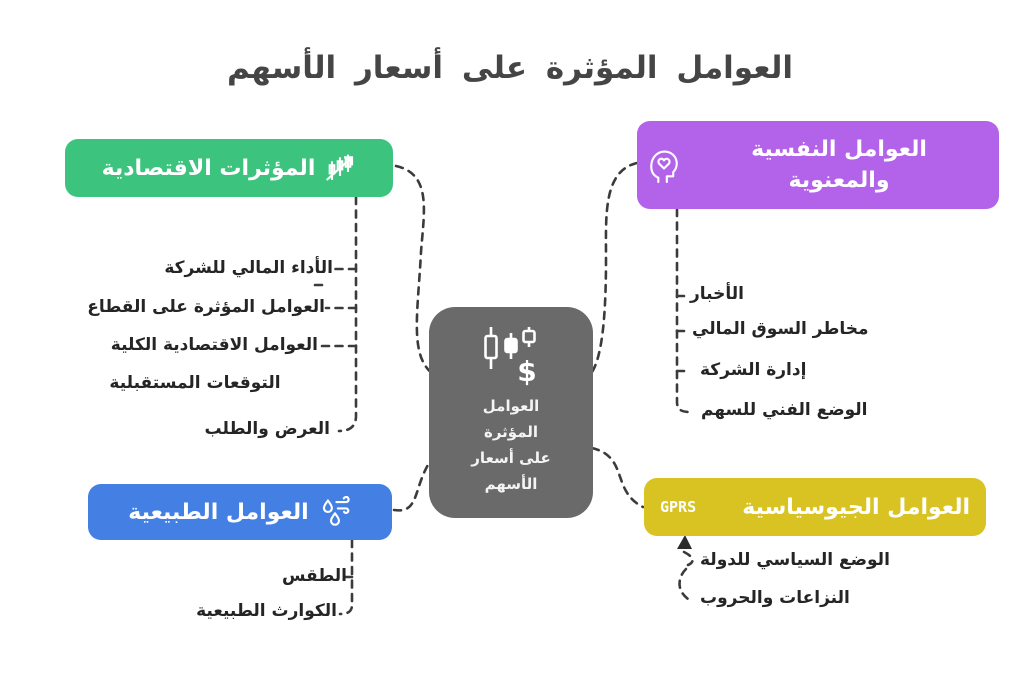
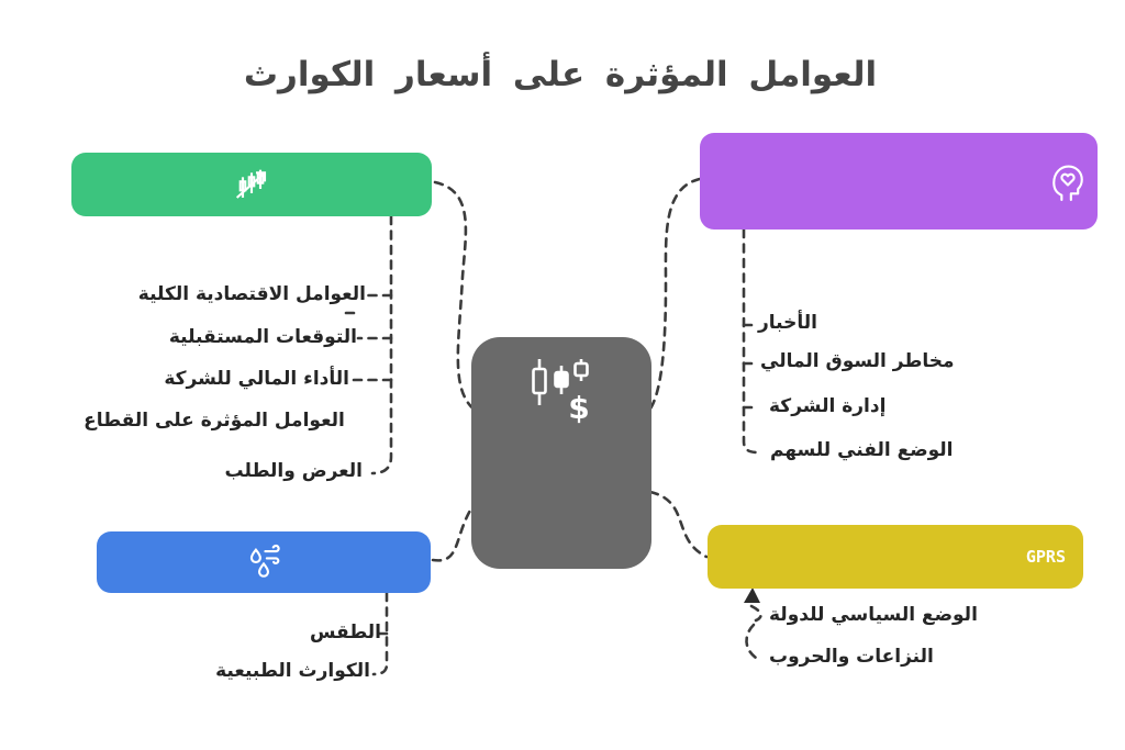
- العوامل المؤثرة على أسعار الأسهم
+ العوامل المؤثرة على أسعار الكوارث
  $
- العوامل
- المؤثرة
- على أسعار
- الأسهم
- المؤثرات الاقتصادية
- العوامل النفسية
- والمعنوية
- العوامل الطبيعية
- العوامل الجيوسياسية
  GPRS
- الأداء المالي للشركة
+ العوامل الاقتصادية الكلية
- العوامل المؤثرة على القطاع
+ التوقعات المستقبلية
- العوامل الاقتصادية الكلية
+ الأداء المالي للشركة
- التوقعات المستقبلية
+ العوامل المؤثرة على القطاع
  العرض والطلب
  الأخبار
  مخاطر السوق المالي
  إدارة الشركة
  الوضع الفني للسهم
  الطقس
  الكوارث الطبيعية
  الوضع السياسي للدولة
  النزاعات والحروب
